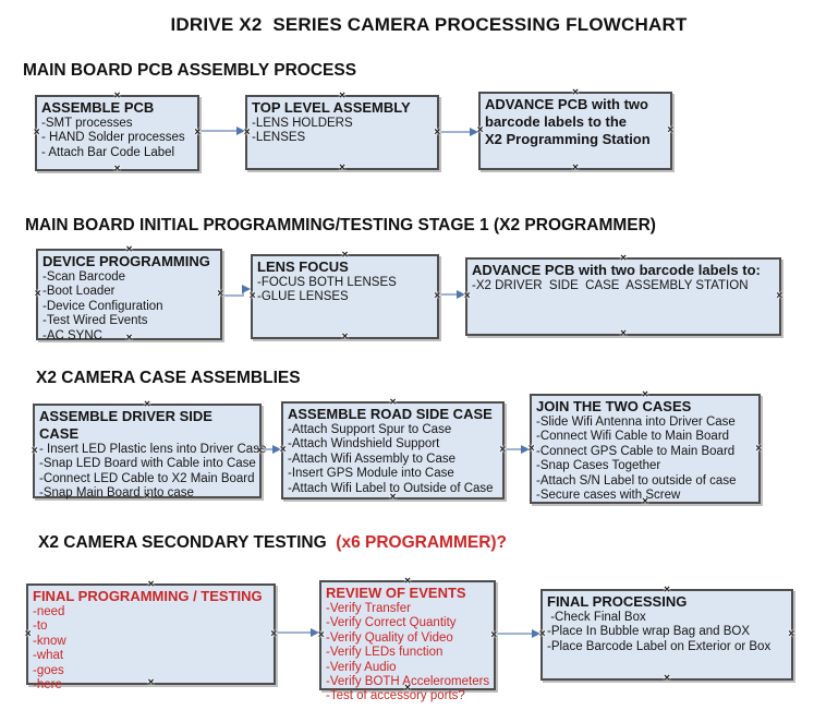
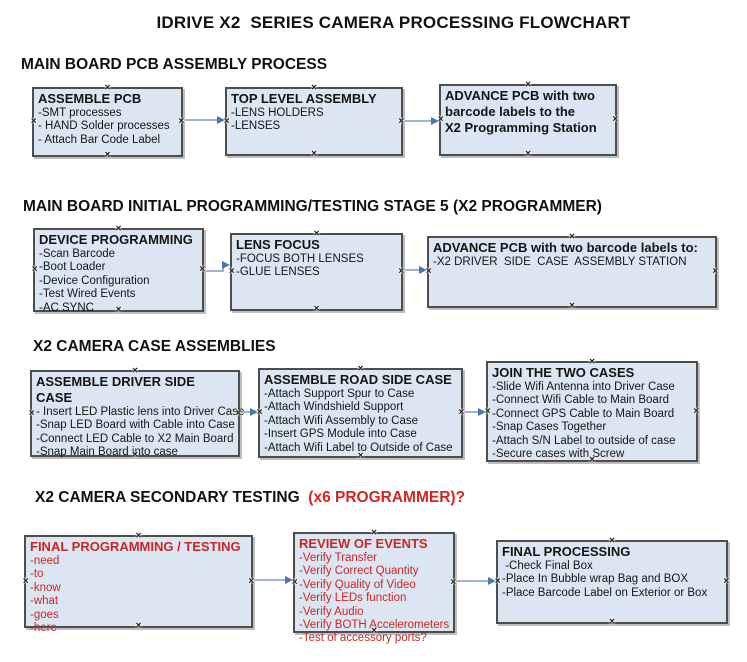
  IDRIVE X2 SERIES CAMERA PROCESSING FLOWCHART
  MAIN BOARD PCB ASSEMBLY PROCESS
- MAIN BOARD INITIAL PROGRAMMING/TESTING STAGE 1 (X2 PROGRAMMER)
+ MAIN BOARD INITIAL PROGRAMMING/TESTING STAGE 5 (X2 PROGRAMMER)
  X2 CAMERA CASE ASSEMBLIES
  X2 CAMERA SECONDARY TESTING (x6 PROGRAMMER)?
  ASSEMBLE PCB
  -SMT processes
  - HAND Solder processes
  - Attach Bar Code Label
  ×
  ×
  ×
  ×
  TOP LEVEL ASSEMBLY
  -LENS HOLDERS
  -LENSES
  ×
  ×
  ×
  ×
  ADVANCE PCB with two
  barcode labels to the
  X2 Programming Station
  ×
  ×
  ×
  ×
  DEVICE PROGRAMMING
  -Scan Barcode
  -Boot Loader
  -Device Configuration
  -Test Wired Events
  -AC SYNC
  ×
  ×
  ×
  ×
  LENS FOCUS
  -FOCUS BOTH LENSES
  -GLUE LENSES
  ×
  ×
  ×
  ×
  ADVANCE PCB with two barcode labels to:
  -X2 DRIVER SIDE CASE ASSEMBLY STATION
  ×
  ×
  ×
  ×
  ASSEMBLE DRIVER SIDE CASE
  - Insert LED Plastic lens into Driver Cas
  -Snap LED Board with Cable into Case
  -Connect LED Cable to X2 Main Board
  -Snap Main Board into case
  ×
  ×
  ×
  ×
  ASSEMBLE ROAD SIDE CASE
  -Attach Support Spur to Case
  -Attach Windshield Support
  -Attach Wifi Assembly to Case
  -Insert GPS Module into Case
  -Attach Wifi Label to Outside of Case
  ×
  ×
  ×
  ×
  JOIN THE TWO CASES
  -Slide Wifi Antenna into Driver Case
  -Connect Wifi Cable to Main Board
  -Connect GPS Cable to Main Board
  -Snap Cases Together
  -Attach S/N Label to outside of case
  -Secure cases with Screw
  ×
  ×
  ×
  ×
  FINAL PROGRAMMING / TESTING
  -need
  -to
  -know
  -what
  -goes
  -here
  ×
  ×
  ×
  ×
  REVIEW OF EVENTS
  -Verify Transfer
  -Verify Correct Quantity
  -Verify Quality of Video
  -Verify LEDs function
  -Verify Audio
  -Verify BOTH Accelerometers
  -Test of accessory ports?
  ×
  ×
  ×
  ×
  FINAL PROCESSING
  -Check Final Box
  -Place In Bubble wrap Bag and BOX
  -Place Barcode Label on Exterior or Box
  ×
  ×
  ×
  ×
